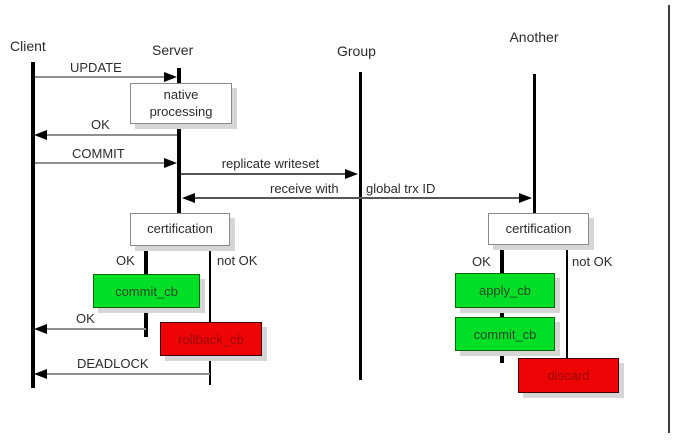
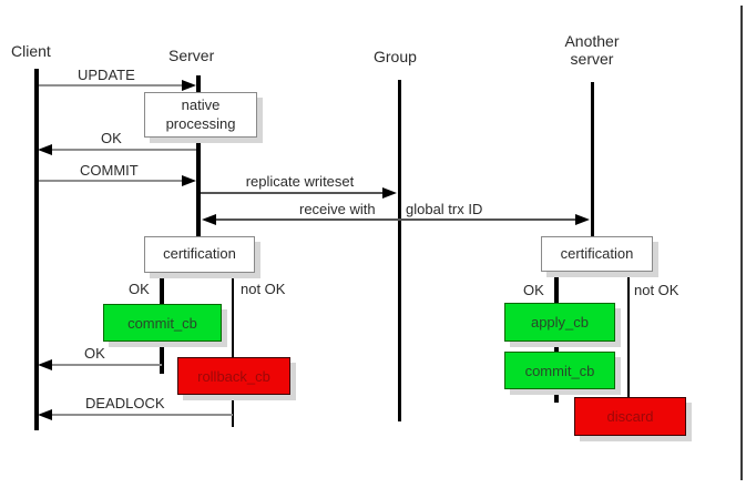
  Client
  Server
  Group
  Another
+ server
  UPDATE
  OK
  COMMIT
  replicate writeset
  receive with
  global trx ID
  OK
  DEADLOCK
  native
  processing
  certification
  certification
  OK
  not OK
  OK
  not OK
  commit_cb
  rollback_cb
  apply_cb
  commit_cb
  discard
